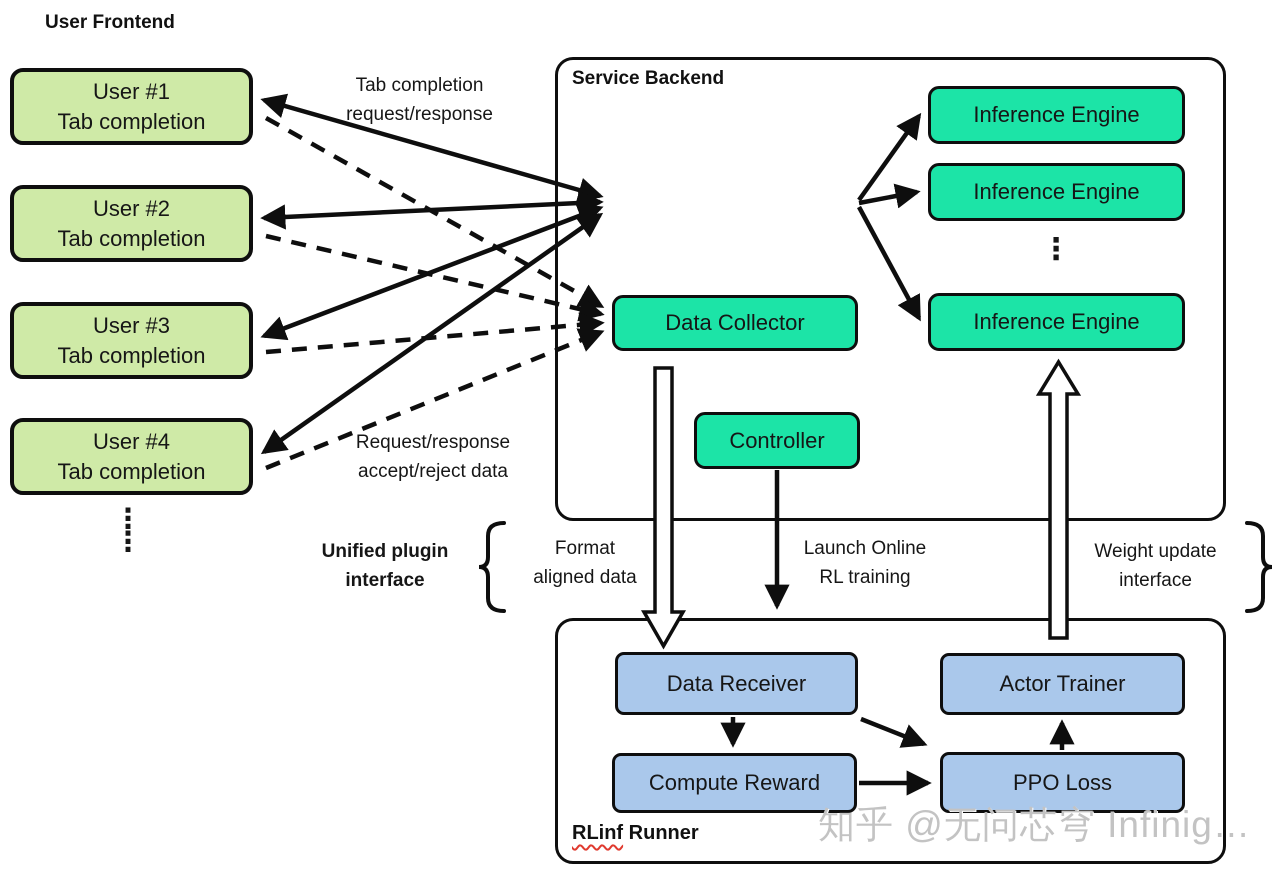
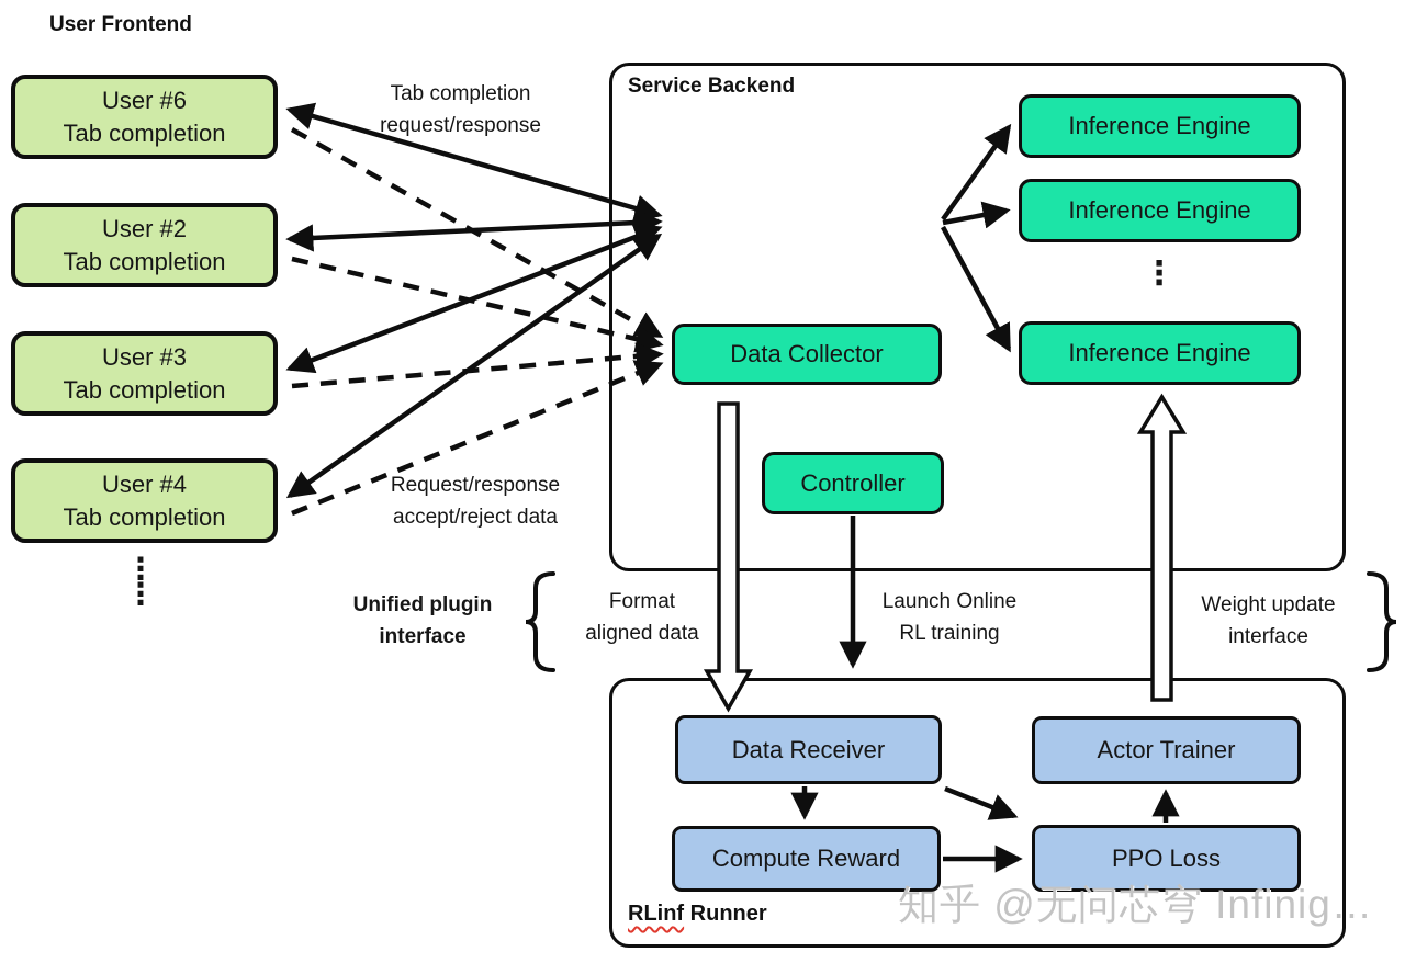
  User Frontend
- User #1
+ User #6
  Tab completion
  User #2
  Tab completion
  User #3
  Tab completion
  User #4
  Tab completion
  ⋮
  ⋮
  Service Backend
  Data Collector
  Controller
  Inference Engine
  Inference Engine
  Inference Engine
  ⋮
  Tab completion
  request/response
  Request/response
  accept/reject data
  Unified plugin
  interface
  Format
  aligned data
  Launch Online
  RL training
  Weight update
  interface
  Data Receiver
  Actor Trainer
  Compute Reward
  PPO Loss
  RLinf Runner
  知乎 @无问芯穹 Infinig…
